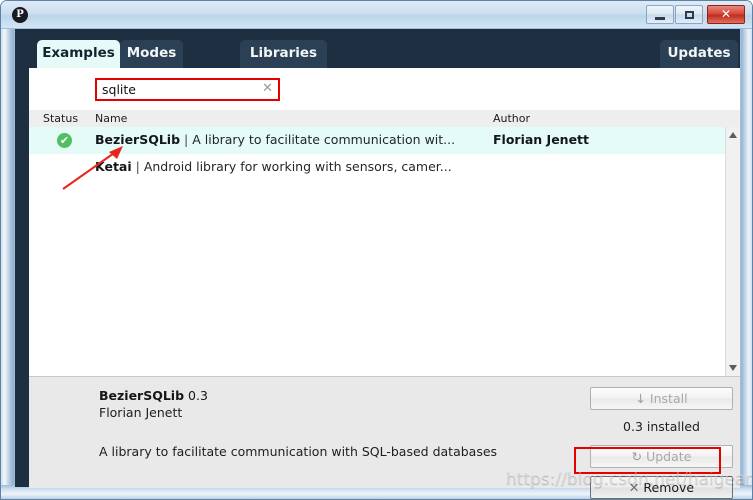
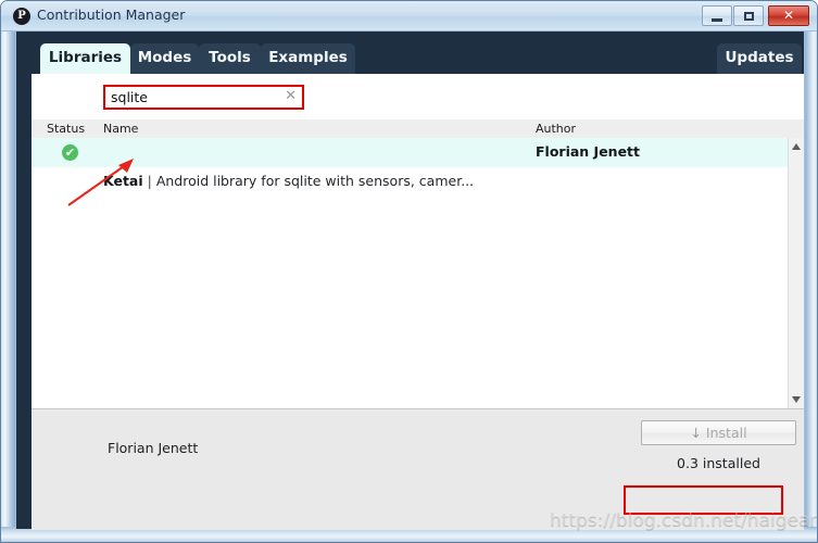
  P
+ Contribution Manager
  ✕
- Examples
+ Libraries
  Modes
+ Tools
- Libraries
+ Examples
  Updates
  sqlite
  ✕
  Status
  Name
  Author
  ✔
- BezierSQLib | A library to facilitate communication wit...
  Florian Jenett
- Ketai | Android library for working with sensors, camer...
+ Ketai | Android library for sqlite with sensors, camer...
- BezierSQLib 0.3
  Florian Jenett
- A library to facilitate communication with SQL-based databases
  ↓ Install
  0.3 installed
- ↻ Update
- ✕ Remove
  https://blog.csdn.net/haigear
